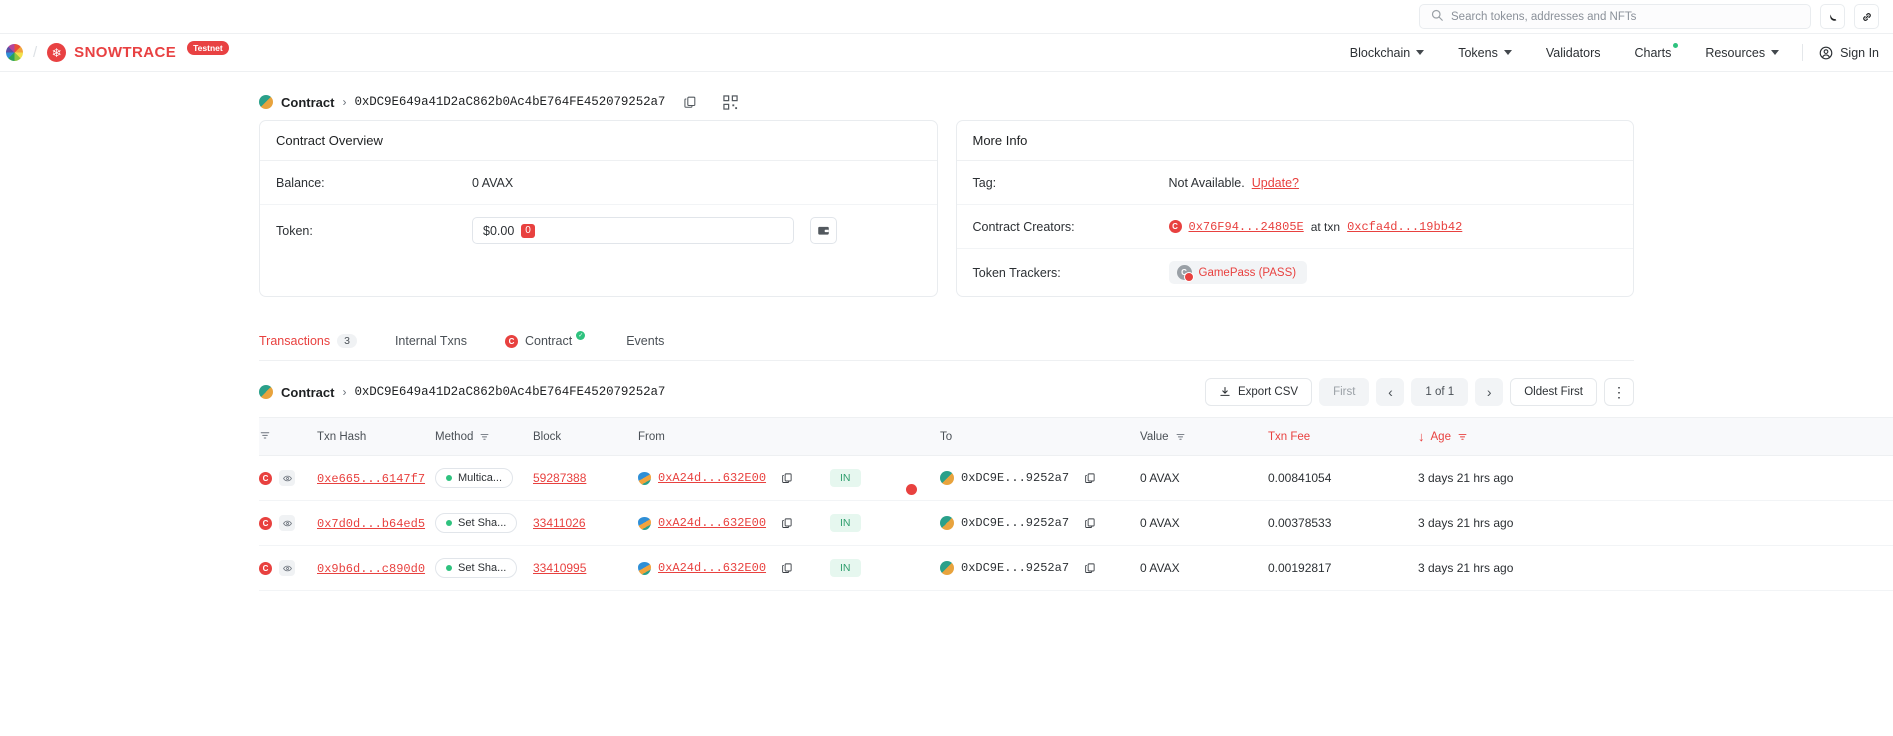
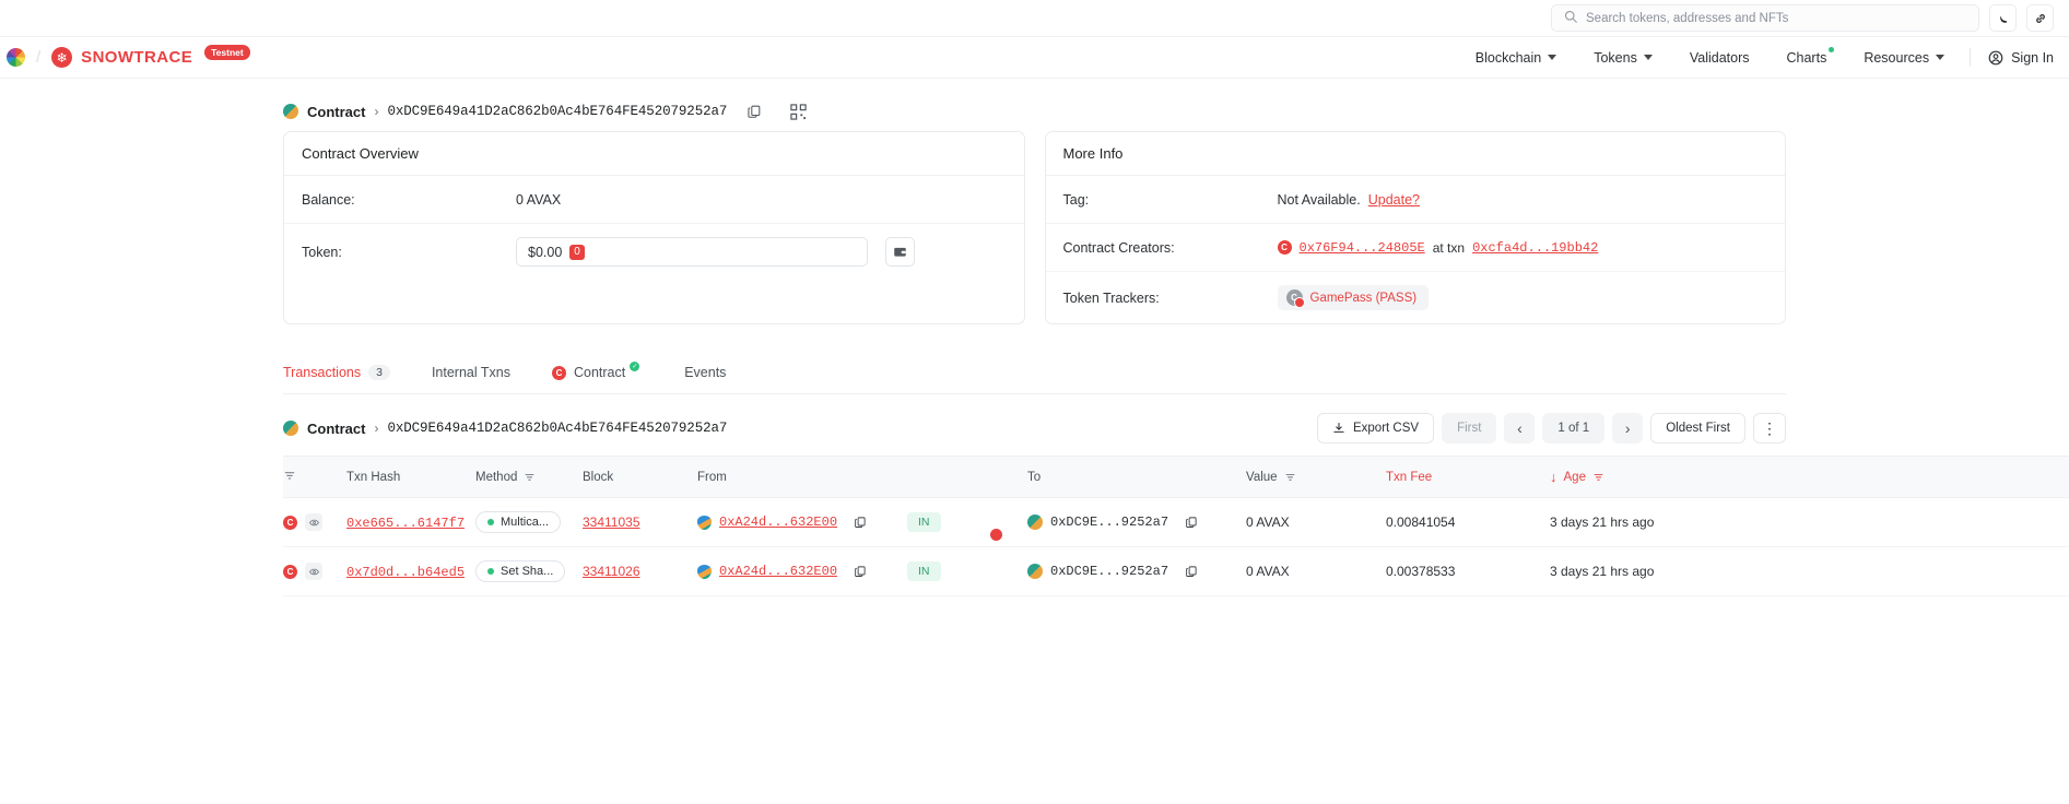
  Search tokens, addresses and NFTs
  /
  ❄
  SNOWTRACE
  Testnet
  Blockchain
  Tokens
  Validators
  Charts
  Resources
  Sign In
  Contract
  ›
  0xDC9E649a41D2aC862b0Ac4bE764FE452079252a7
  Contract Overview
  Balance:
  0 AVAX
  Token:
  $0.00
  0
  More Info
  Tag:
  Not Available.
  Update?
  Contract Creators:
  C
  0x76F94...24805E
  at txn
  0xcfa4d...19bb42
  Token Trackers:
  C
  GamePass (PASS)
  Transactions
  3
  Internal Txns
  C
  Contract
  Events
  Contract
  ›
  0xDC9E649a41D2aC862b0Ac4bE764FE452079252a7
  Export CSV
  First
  ‹
  1 of 1
  ›
  Oldest First
  ⋮
  	Txn Hash	Method	Block	From		To	Value	Txn Fee	↓ Age
- C	0xe665...6147f7	Multica...	59287388	0xA24d...632E00	IN	0xDC9E...9252a7	0 AVAX	0.00841054	3 days 21 hrs ago
+ C	0xe665...6147f7	Multica...	33411035	0xA24d...632E00	IN	0xDC9E...9252a7	0 AVAX	0.00841054	3 days 21 hrs ago
  C	0x7d0d...b64ed5	Set Sha...	33411026	0xA24d...632E00	IN	0xDC9E...9252a7	0 AVAX	0.00378533	3 days 21 hrs ago
- C	0x9b6d...c890d0	Set Sha...	33410995	0xA24d...632E00	IN	0xDC9E...9252a7	0 AVAX	0.00192817	3 days 21 hrs ago
